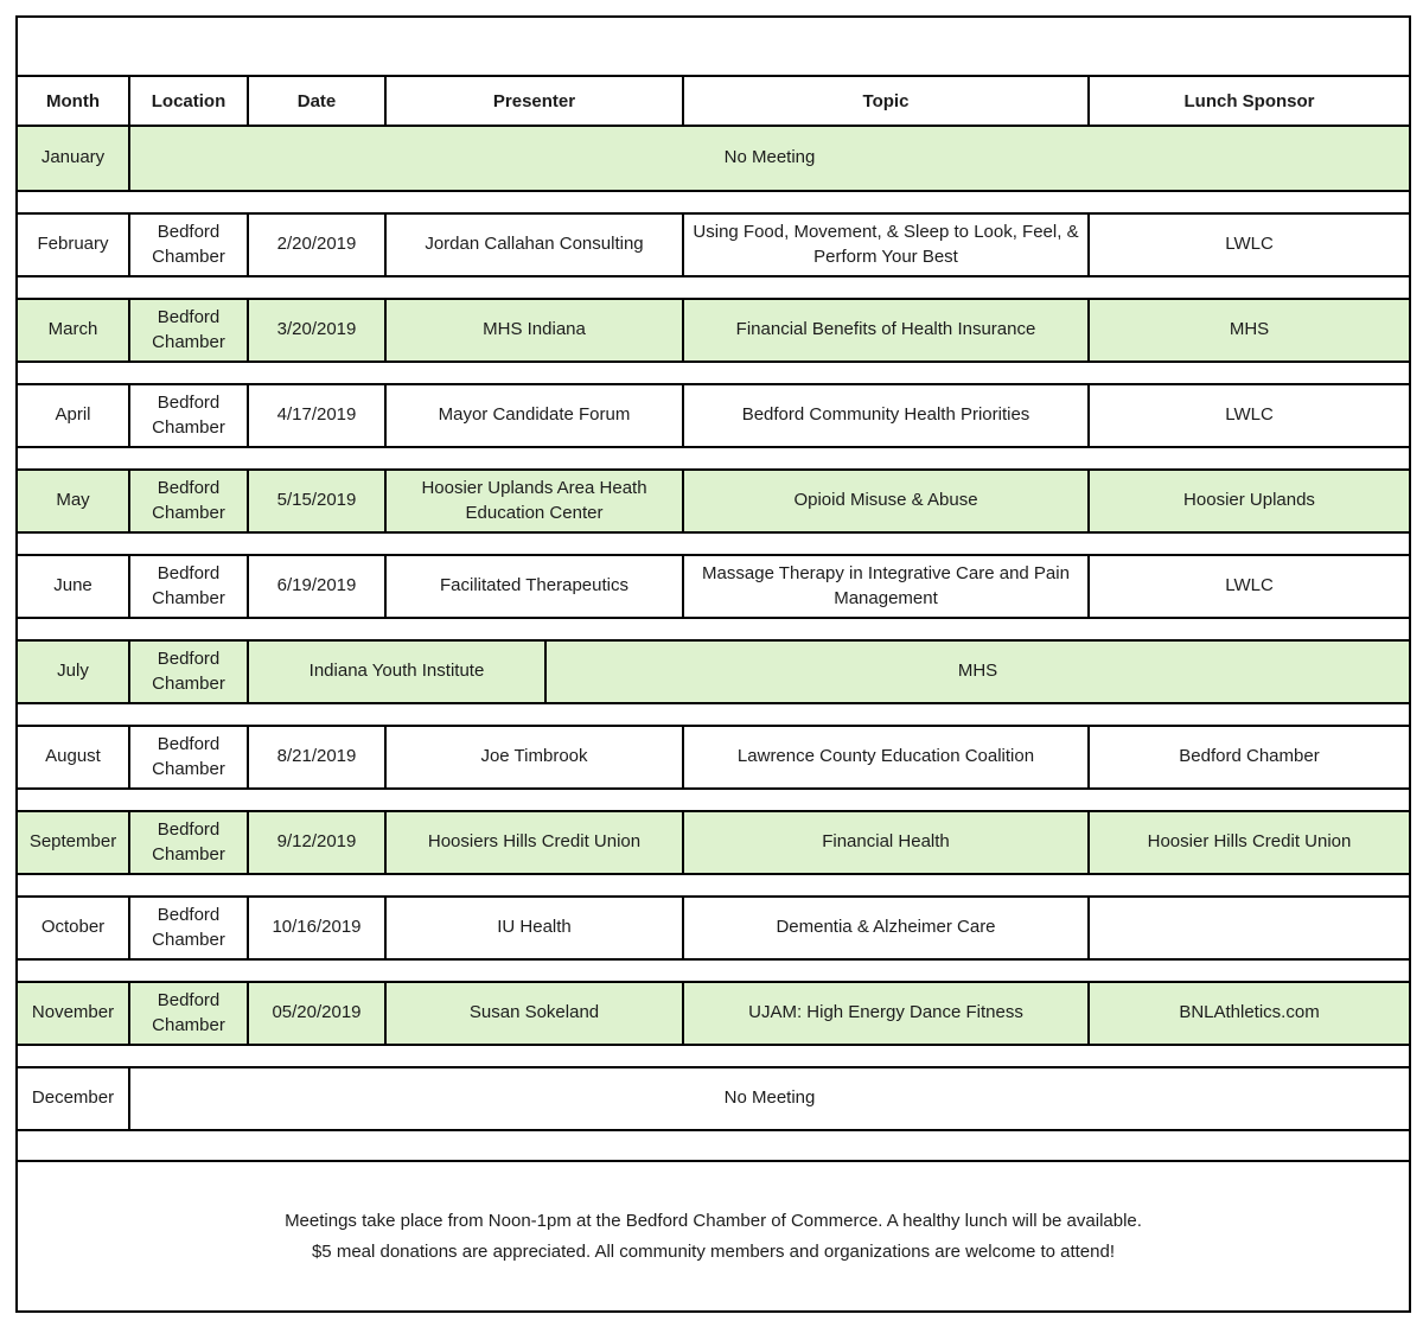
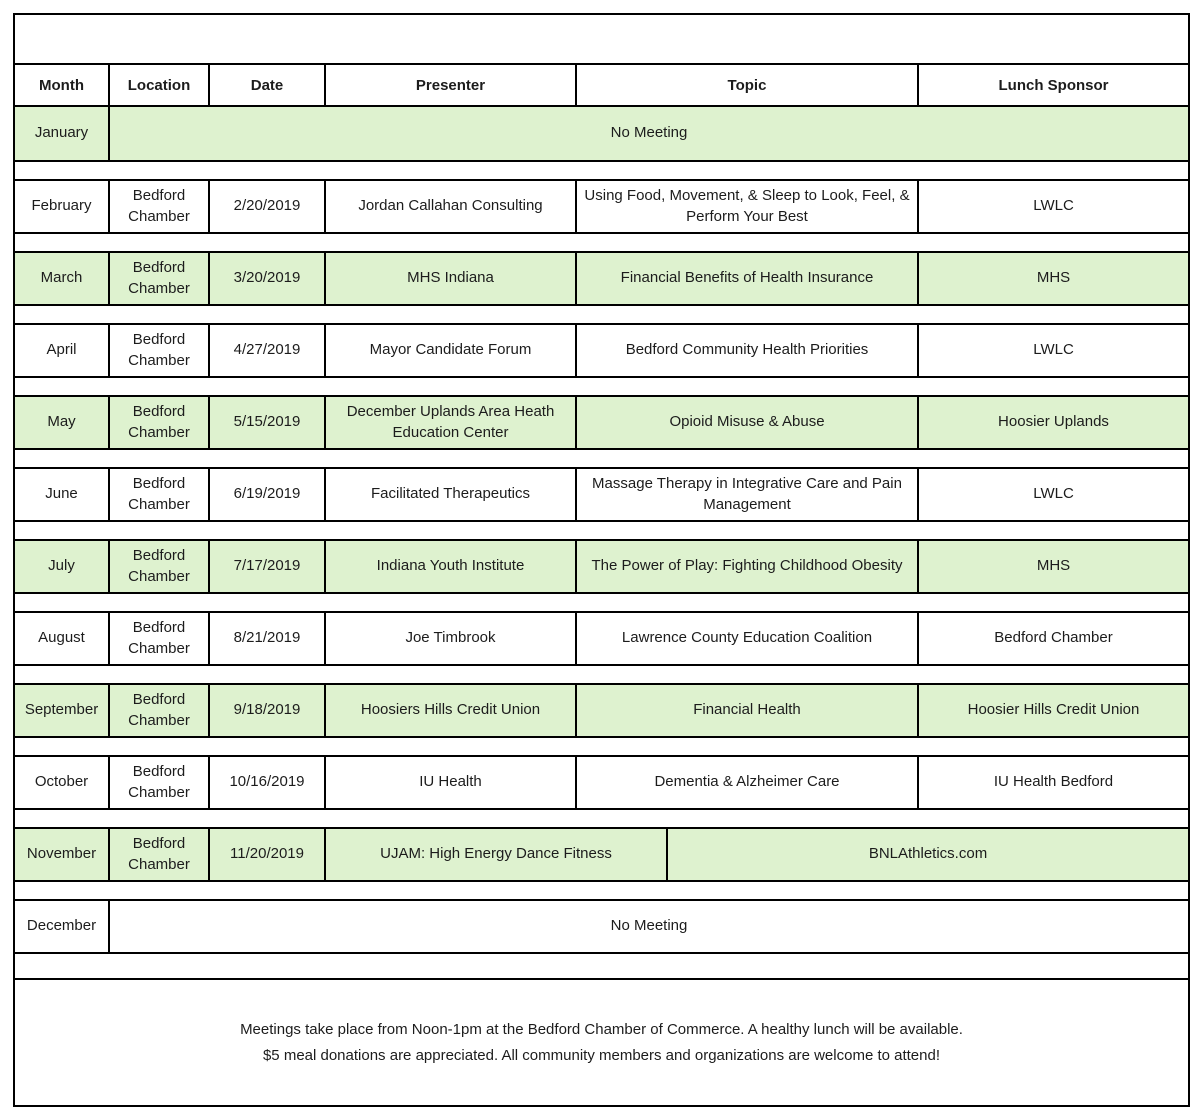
  Month
  Location
  Date
  Presenter
  Topic
  Lunch Sponsor
  January
  No Meeting
  February
  Bedford Chamber
  2/20/2019
  Jordan Callahan Consulting
  Using Food, Movement, & Sleep to Look, Feel, & Perform Your Best
  LWLC
  March
  Bedford Chamber
  3/20/2019
  MHS Indiana
  Financial Benefits of Health Insurance
  MHS
  April
  Bedford Chamber
- 4/17/2019
+ 4/27/2019
  Mayor Candidate Forum
  Bedford Community Health Priorities
  LWLC
  May
  Bedford Chamber
  5/15/2019
- Hoosier Uplands Area Heath Education Center
+ December Uplands Area Heath Education Center
  Opioid Misuse & Abuse
  Hoosier Uplands
  June
  Bedford Chamber
  6/19/2019
  Facilitated Therapeutics
  Massage Therapy in Integrative Care and Pain Management
  LWLC
  July
  Bedford Chamber
+ 7/17/2019
  Indiana Youth Institute
+ The Power of Play: Fighting Childhood Obesity
  MHS
  August
  Bedford Chamber
  8/21/2019
  Joe Timbrook
  Lawrence County Education Coalition
  Bedford Chamber
  September
  Bedford Chamber
- 9/12/2019
+ 9/18/2019
  Hoosiers Hills Credit Union
  Financial Health
  Hoosier Hills Credit Union
  October
  Bedford Chamber
  10/16/2019
  IU Health
  Dementia & Alzheimer Care
+ IU Health Bedford
  November
  Bedford Chamber
- 05/20/2019
+ 11/20/2019
- Susan Sokeland
  UJAM: High Energy Dance Fitness
  BNLAthletics.com
  December
  No Meeting
  Meetings take place from Noon-1pm at the Bedford Chamber of Commerce. A healthy lunch will be available.
  $5 meal donations are appreciated. All community members and organizations are welcome to attend!
